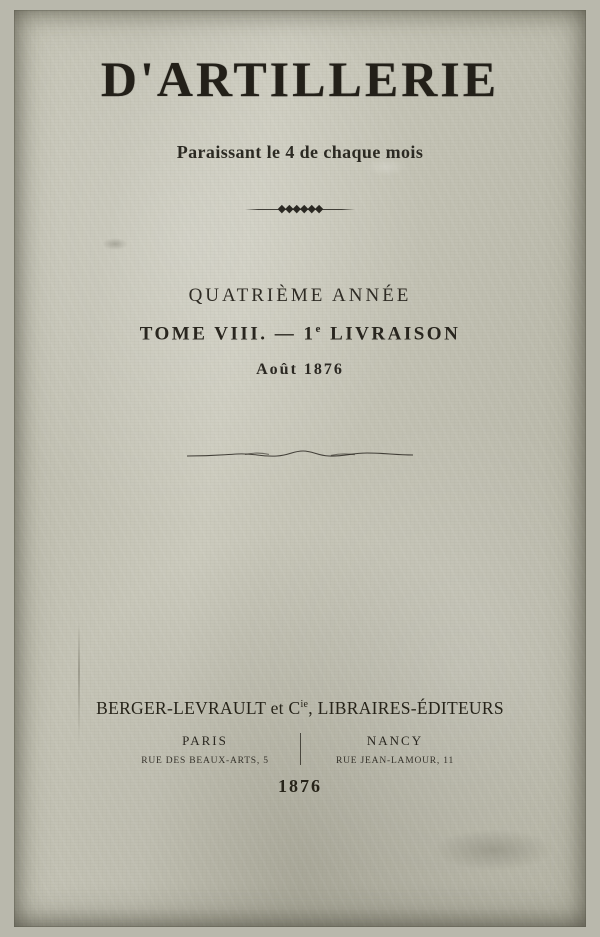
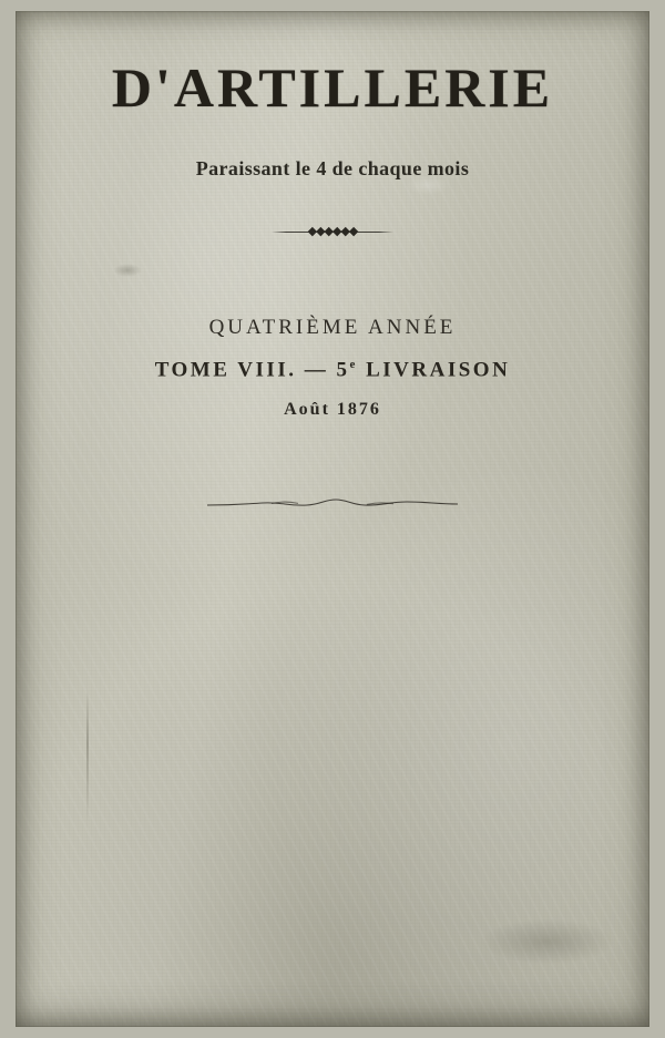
  D'ARTILLERIE
  Paraissant le 4 de chaque mois
  ◆◆◆◆◆◆
  QUATRIÈME ANNÉE
- TOME VIII. — 1e LIVRAISON
+ TOME VIII. — 5e LIVRAISON
  Août 1876
- BERGER-LEVRAULT et Cie, LIBRAIRES-ÉDITEURS
- PARIS
- RUE DES BEAUX-ARTS, 5
- NANCY
- RUE JEAN-LAMOUR, 11
- 1876
